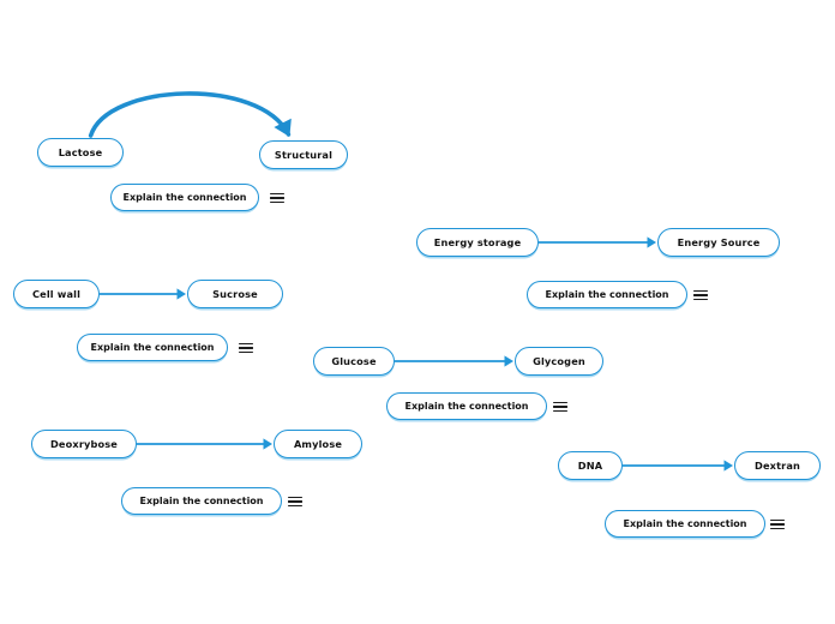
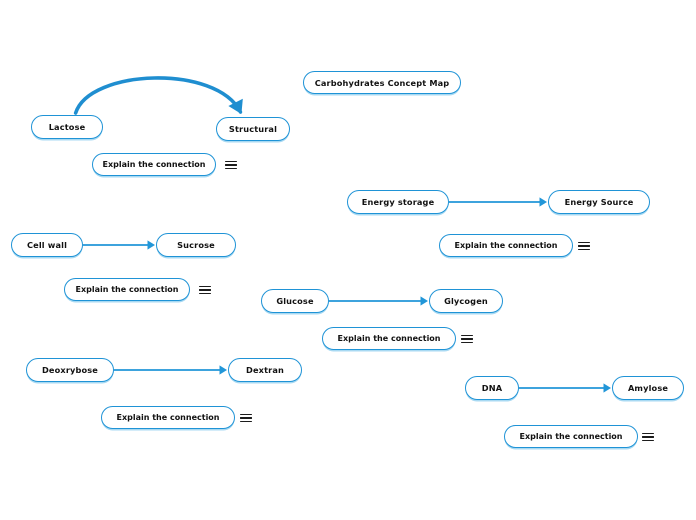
+ Carbohydrates Concept Map
  Lactose
  Structural
  Explain the connection
  Energy storage
  Energy Source
  Explain the connection
  Cell wall
  Sucrose
  Explain the connection
  Glucose
  Glycogen
  Explain the connection
  Deoxrybose
- Amylose
+ Dextran
  Explain the connection
  DNA
- Dextran
+ Amylose
  Explain the connection
